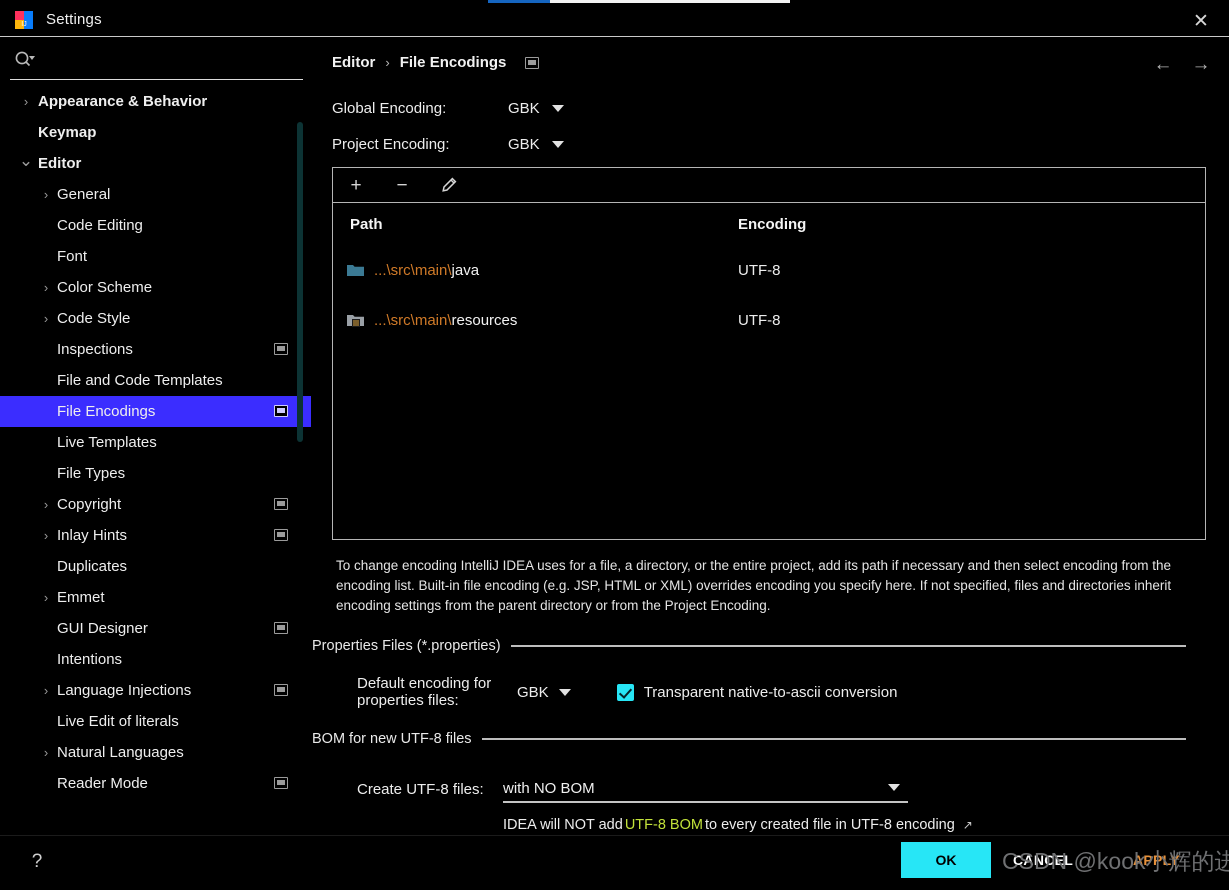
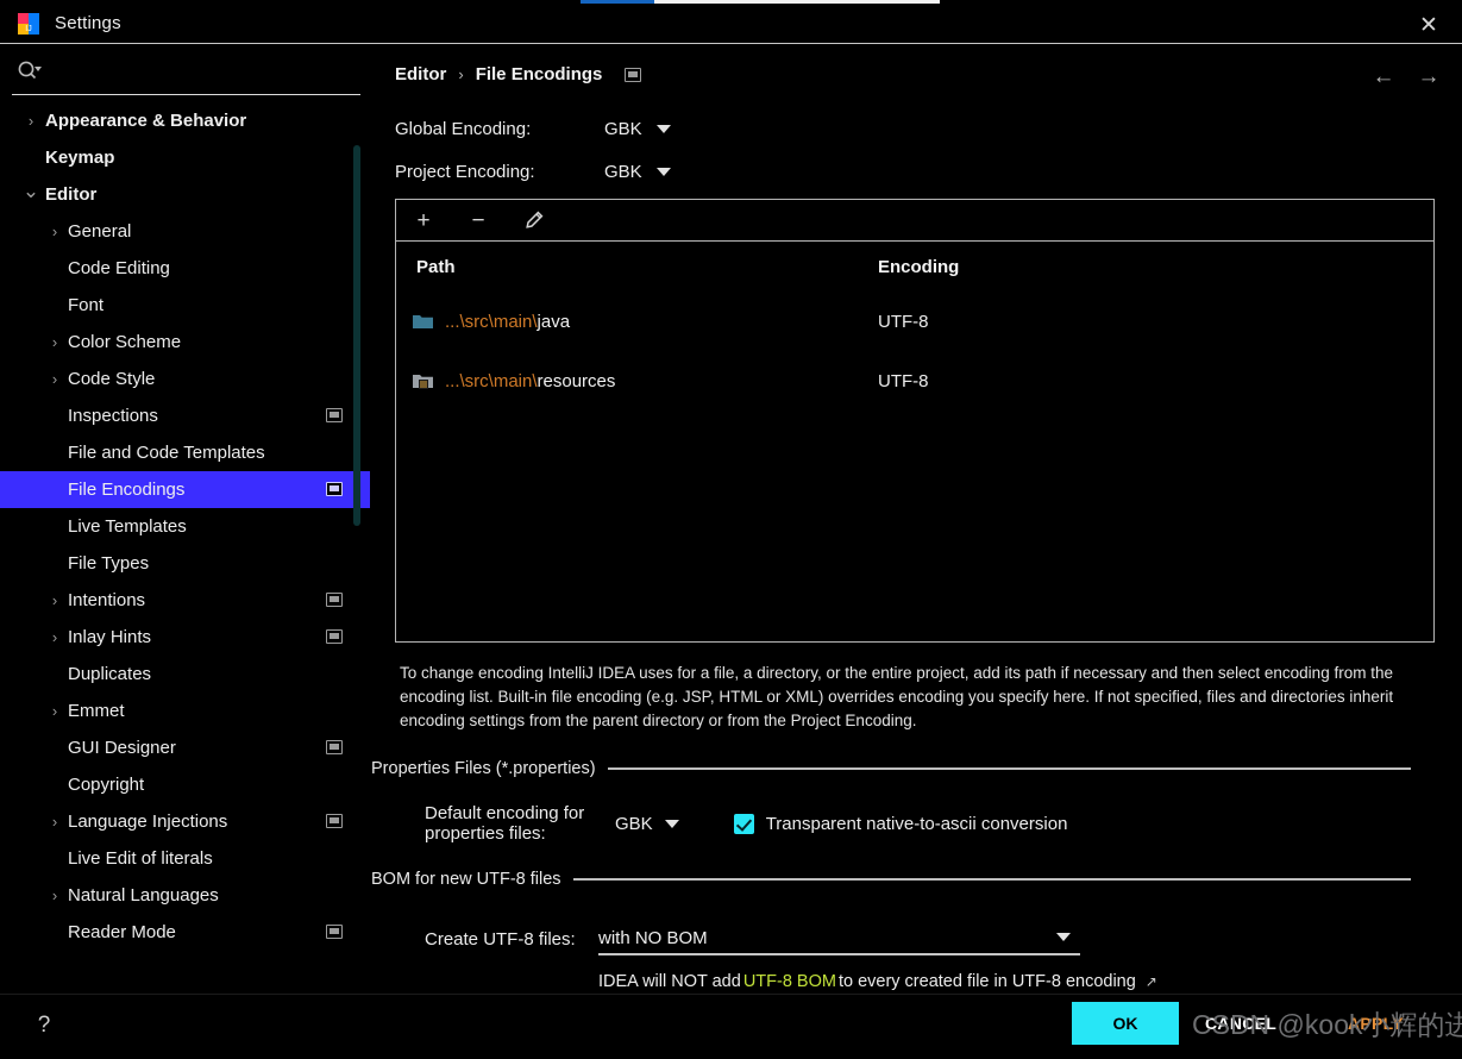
  Settings
  ✕
  ›
  Appearance & Behavior
  Keymap
  ⌄
  Editor
  ›
  General
  Code Editing
  Font
  ›
  Color Scheme
  ›
  Code Style
  Inspections
  File and Code Templates
  File Encodings
  Live Templates
  File Types
  ›
- Copyright
+ Intentions
  ›
  Inlay Hints
  Duplicates
  ›
  Emmet
  GUI Designer
- Intentions
+ Copyright
  ›
  Language Injections
  Live Edit of literals
  ›
  Natural Languages
  Reader Mode
  Editor
  ›
  File Encodings
  ←
  →
  Global Encoding:
  GBK
  Project Encoding:
  GBK
  +
  −
  Path
  Encoding
  ...\src\main\java
  UTF-8
  ...\src\main\resources
  UTF-8
  To change encoding IntelliJ IDEA uses for a file, a directory, or the entire project, add its path if necessary and then select encoding from the encoding list. Built-in file encoding (e.g. JSP, HTML or XML) overrides encoding you specify here. If not specified, files and directories inherit encoding settings from the parent directory or from the Project Encoding.
  Properties Files (*.properties)
  Default encoding for properties files:
  GBK
  Transparent native-to-ascii conversion
  BOM for new UTF-8 files
  Create UTF-8 files:
  with NO BOM
  IDEA will NOT add
  UTF-8 BOM
  to every created file in UTF-8 encoding
  ↗
  ?
  OK
  CANCEL
  APPLY
  CSDN @kook小辉的进
